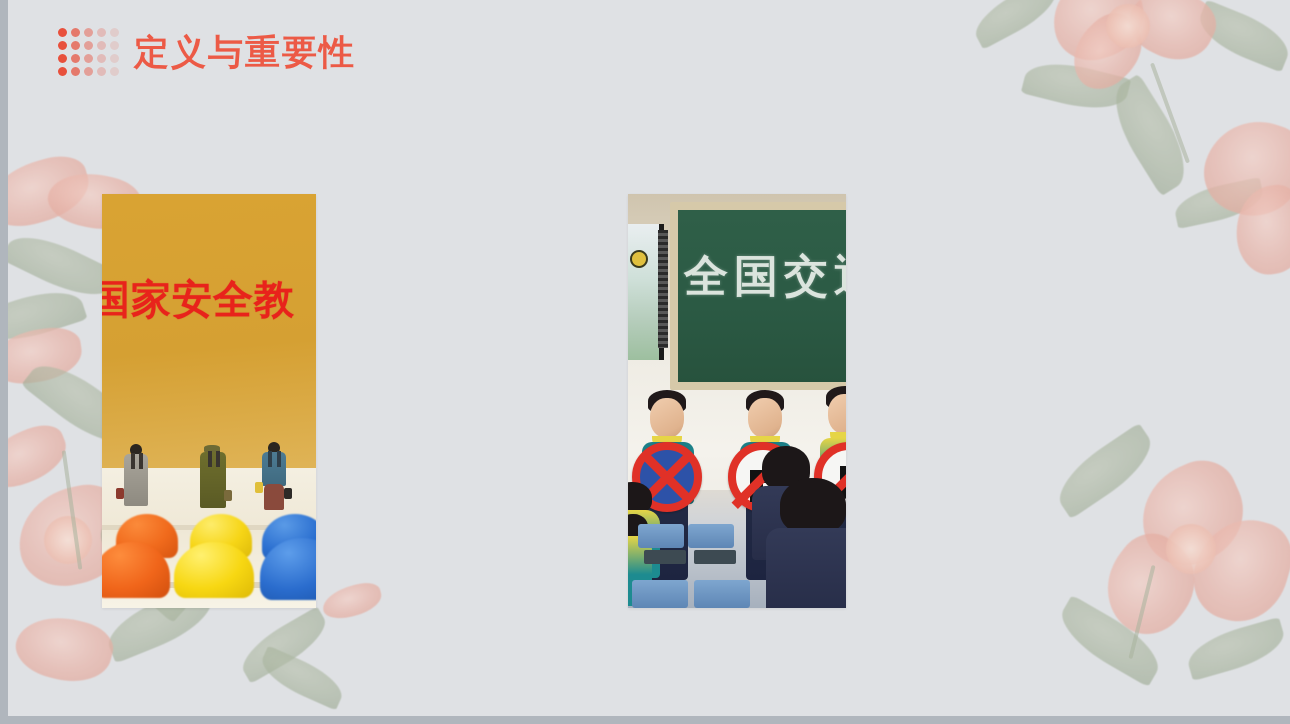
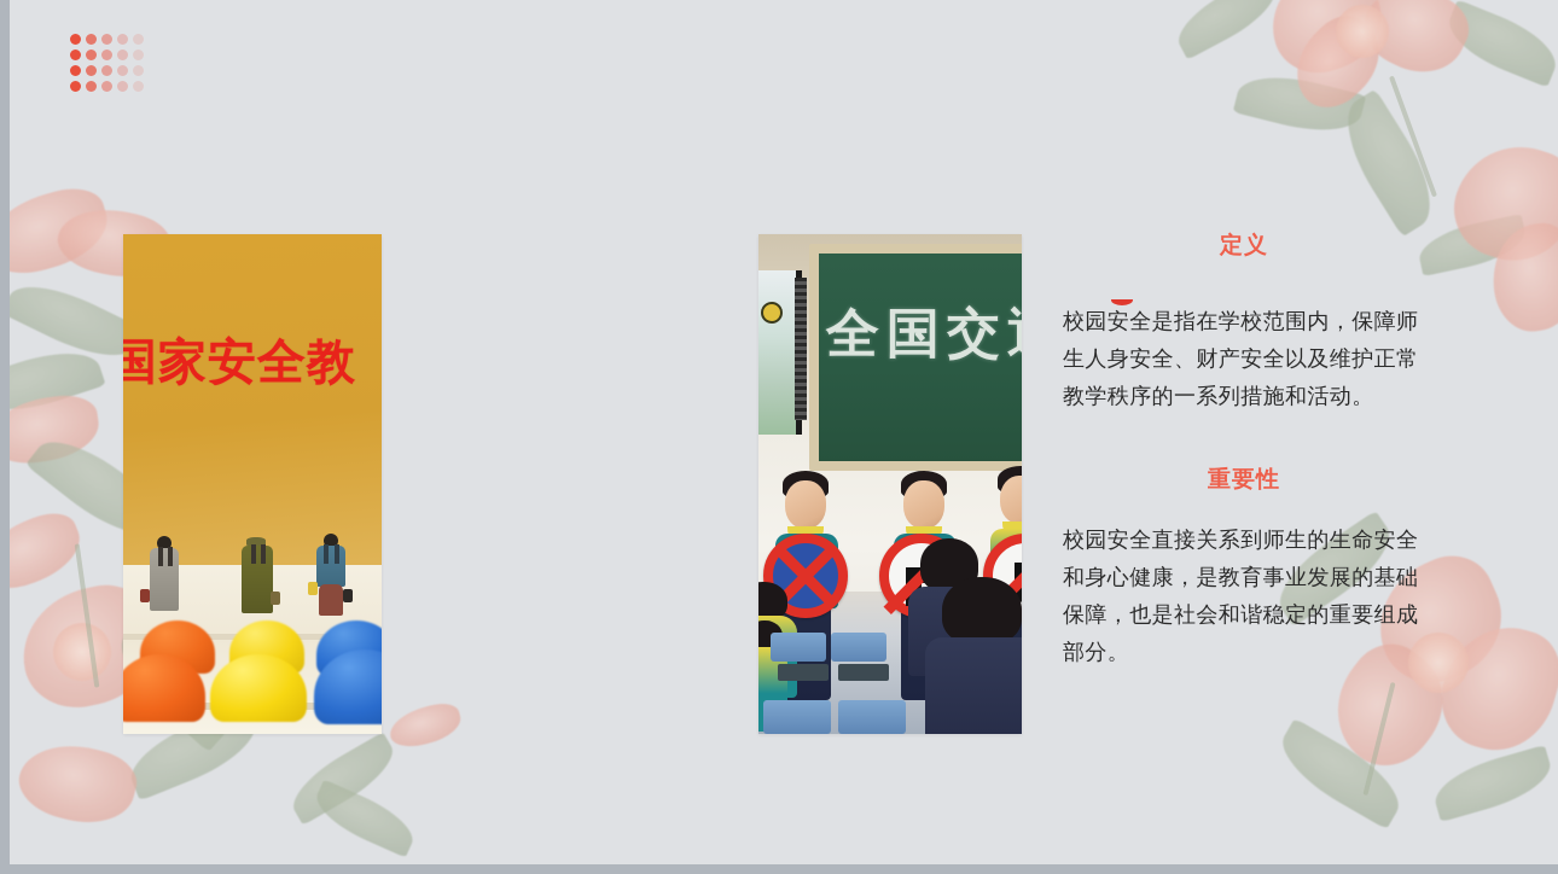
- 定义与重要性
  国家安全教
  全国交
+ 定义
+ 校园安全是指在学校范围内，保障师生人身安全、财产安全以及维护正常教学秩序的一系列措施和活动。
+ 重要性
+ 校园安全直接关系到师生的生命安全和身心健康，是教育事业发展的基础保障，也是社会和谐稳定的重要组成部分。
